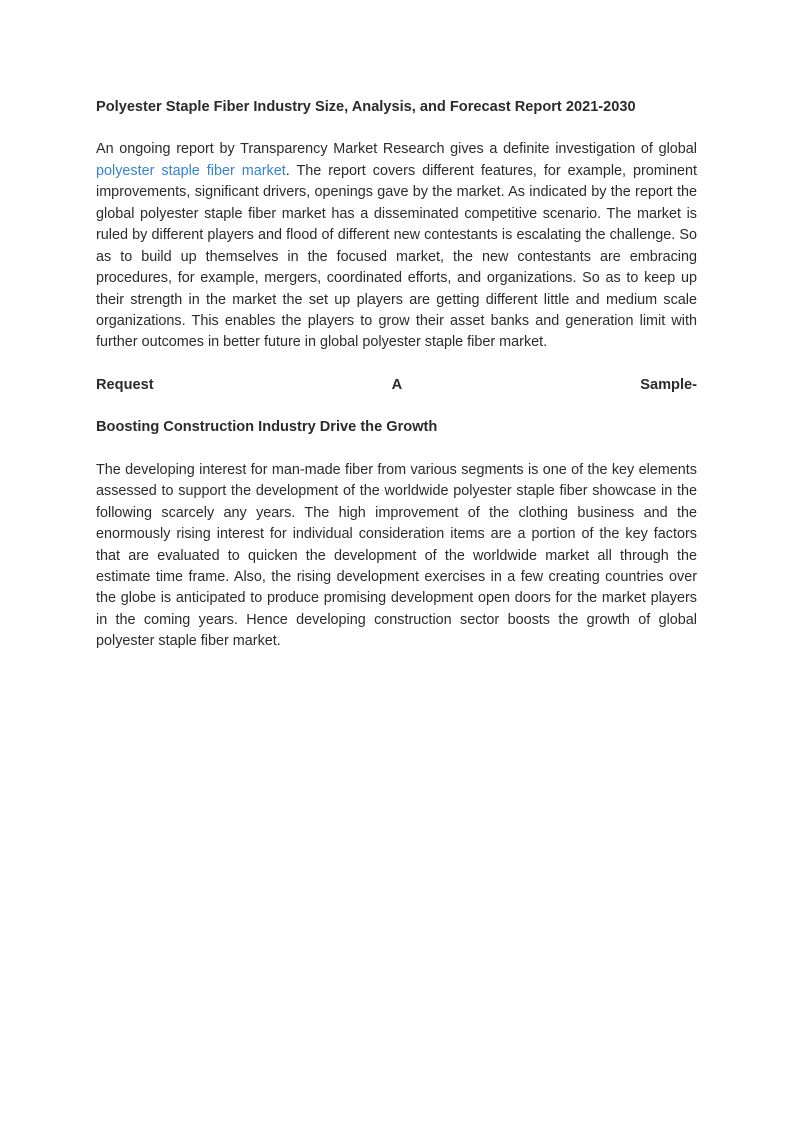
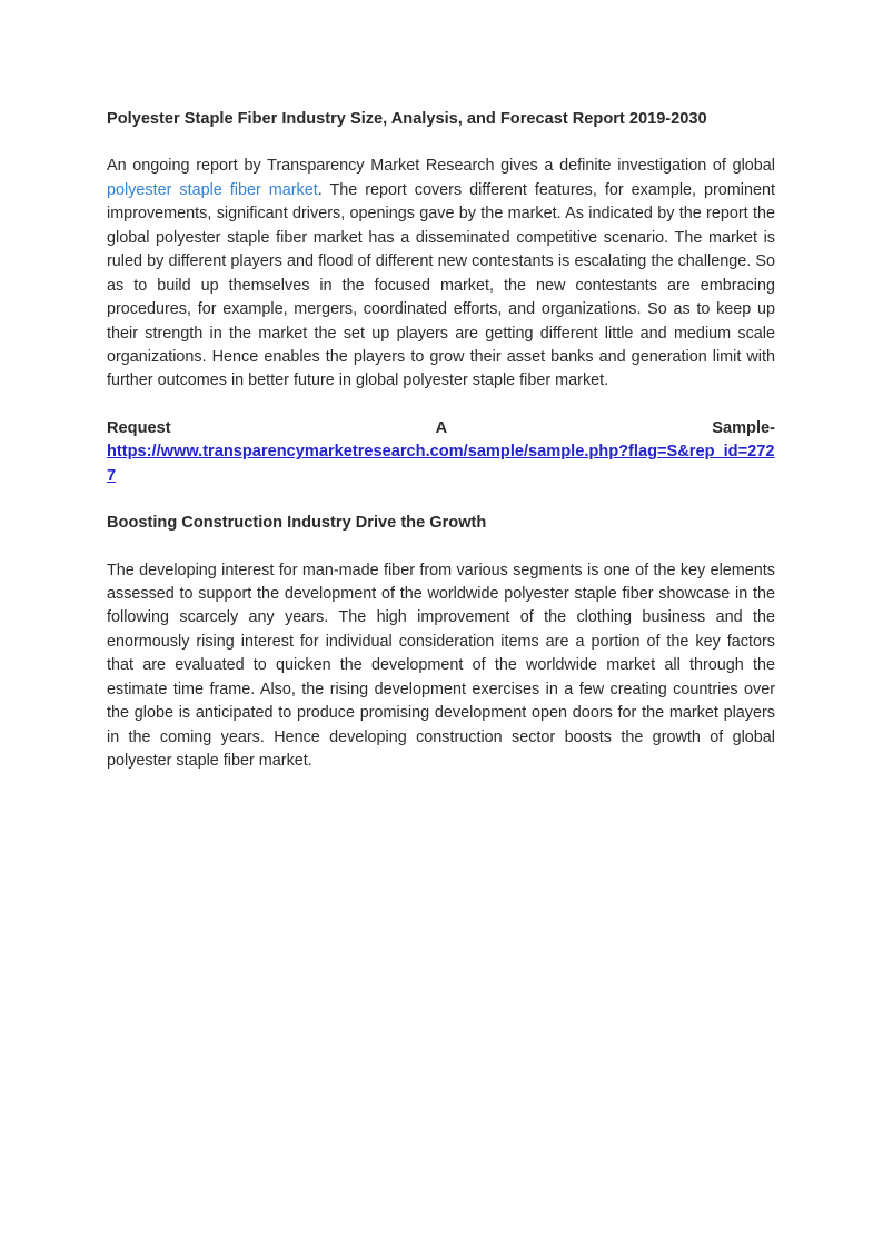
- Polyester Staple Fiber Industry Size, Analysis, and Forecast Report 2021-2030
+ Polyester Staple Fiber Industry Size, Analysis, and Forecast Report 2019-2030
- An ongoing report by Transparency Market Research gives a definite investigation of global polyester staple fiber market. The report covers different features, for example, prominent improvements, significant drivers, openings gave by the market. As indicated by the report the global polyester staple fiber market has a disseminated competitive scenario. The market is ruled by different players and flood of different new contestants is escalating the challenge. So as to build up themselves in the focused market, the new contestants are embracing procedures, for example, mergers, coordinated efforts, and organizations. So as to keep up their strength in the market the set up players are getting different little and medium scale organizations. This enables the players to grow their asset banks and generation limit with further outcomes in better future in global polyester staple fiber market.
+ An ongoing report by Transparency Market Research gives a definite investigation of global polyester staple fiber market. The report covers different features, for example, prominent improvements, significant drivers, openings gave by the market. As indicated by the report the global polyester staple fiber market has a disseminated competitive scenario. The market is ruled by different players and flood of different new contestants is escalating the challenge. So as to build up themselves in the focused market, the new contestants are embracing procedures, for example, mergers, coordinated efforts, and organizations. So as to keep up their strength in the market the set up players are getting different little and medium scale organizations. Hence enables the players to grow their asset banks and generation limit with further outcomes in better future in global polyester staple fiber market.
  Request
  A
  Sample-
+ https://www.transparencymarketresearch.com/sample/sample.php?flag=S&rep_id=2727
  Boosting Construction Industry Drive the Growth
  The developing interest for man-made fiber from various segments is one of the key elements assessed to support the development of the worldwide polyester staple fiber showcase in the following scarcely any years. The high improvement of the clothing business and the enormously rising interest for individual consideration items are a portion of the key factors that are evaluated to quicken the development of the worldwide market all through the estimate time frame. Also, the rising development exercises in a few creating countries over the globe is anticipated to produce promising development open doors for the market players in the coming years. Hence developing construction sector boosts the growth of global polyester staple fiber market.
